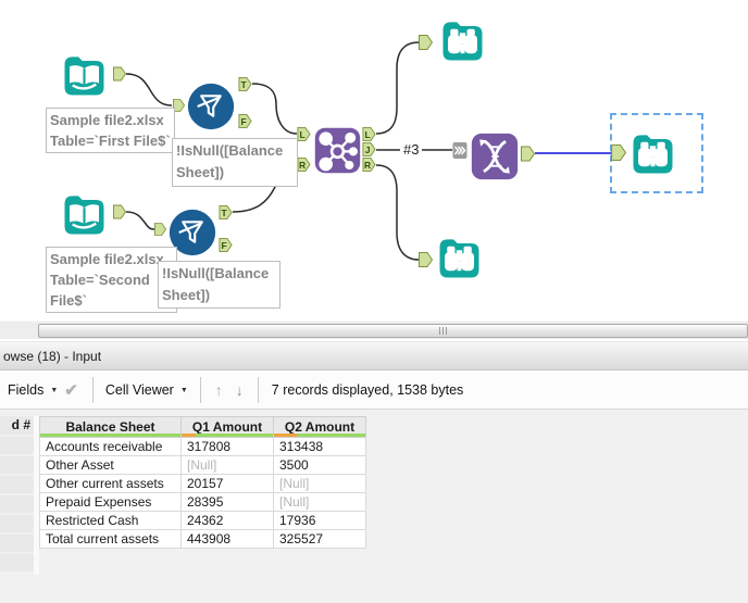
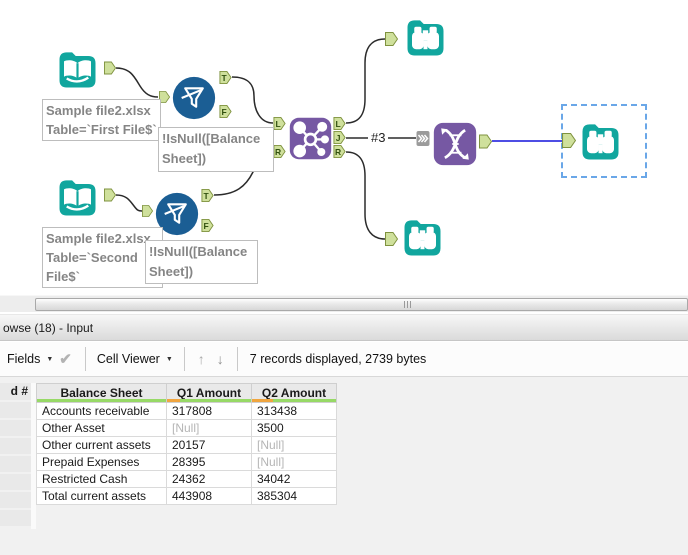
  T
  F
  T
  F
  L
  R
  L
  J
  R
  #3
  Sample file2.xlsx
  Table=`First File$`
  !IsNull([Balance
  Sheet])
  Sample file2.xlsx
  Table=`Second
  File$`
  !IsNull([Balance
  Sheet])
  owse (18) - Input
  Fields
  ✔
  Cell Viewer
  ↑
  ↓
- 7 records displayed, 1538 bytes
+ 7 records displayed, 2739 bytes
  d #
  Balance Sheet	Q1 Amount	Q2 Amount
  Accounts receivable	317808	313438
  Other Asset	[Null]	3500
  Other current assets	20157	[Null]
  Prepaid Expenses	28395	[Null]
- Restricted Cash	24362	17936
+ Restricted Cash	24362	34042
- Total current assets	443908	325527
+ Total current assets	443908	385304
